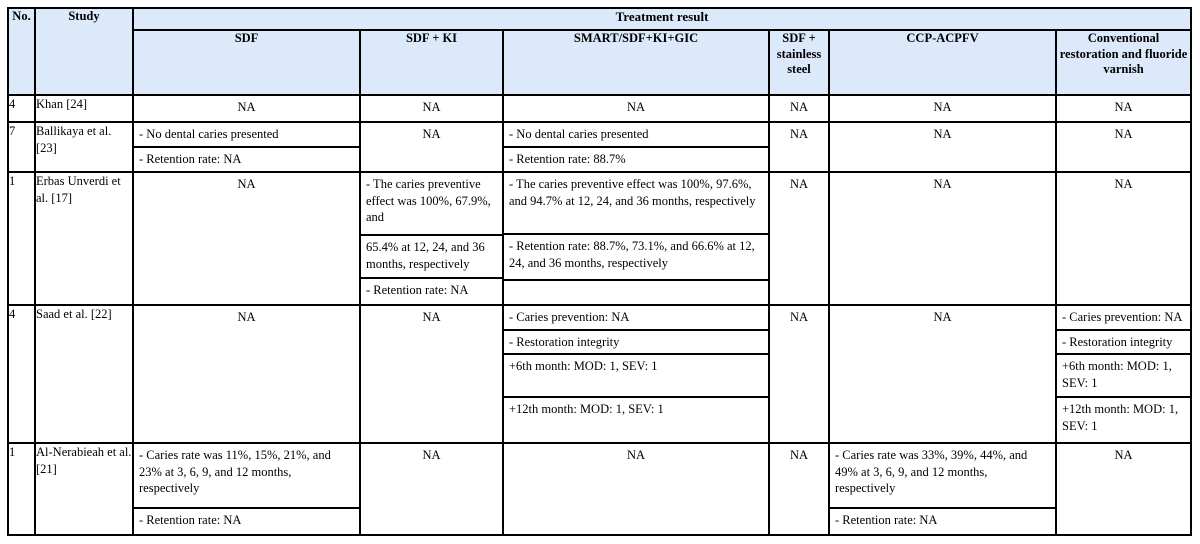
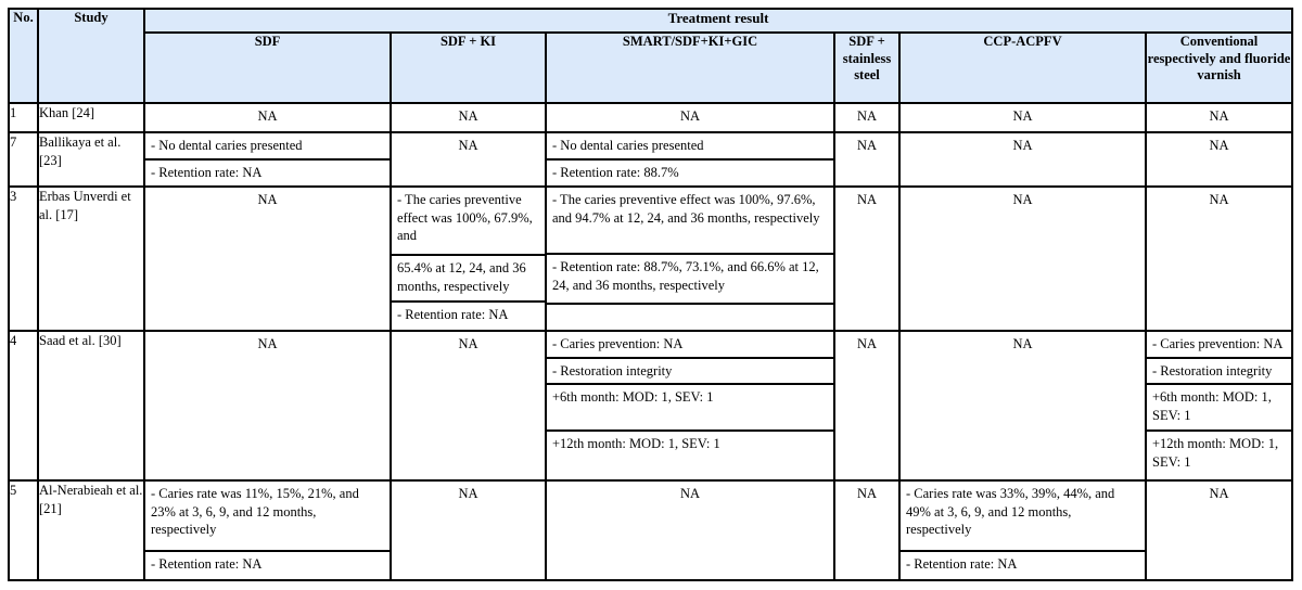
  No.	Study	Treatment result
- SDF	SDF + KI	SMART/SDF+KI+GIC	SDF + stainless steel	CCP-ACPFV	Conventional restoration and fluoride varnish
+ SDF	SDF + KI	SMART/SDF+KI+GIC	SDF + stainless steel	CCP-ACPFV	Conventional respectively and fluoride varnish
- 4	Khan [24]	NA	NA	NA	NA	NA	NA
+ 1	Khan [24]	NA	NA	NA	NA	NA	NA
  7	Ballikaya et al. [23]	- No dental caries presented - Retention rate: NA	NA	- No dental caries presented - Retention rate: 88.7%	NA	NA	NA
- 1	Erbas Unverdi et al. [17]	NA	- The caries preventive effect was 100%, 67.9%, and 65.4% at 12, 24, and 36 months, respectively - Retention rate: NA	- The caries preventive effect was 100%, 97.6%, and 94.7% at 12, 24, and 36 months, respectively - Retention rate: 88.7%, 73.1%, and 66.6% at 12, 24, and 36 months, respectively	NA	NA	NA
+ 3	Erbas Unverdi et al. [17]	NA	- The caries preventive effect was 100%, 67.9%, and 65.4% at 12, 24, and 36 months, respectively - Retention rate: NA	- The caries preventive effect was 100%, 97.6%, and 94.7% at 12, 24, and 36 months, respectively - Retention rate: 88.7%, 73.1%, and 66.6% at 12, 24, and 36 months, respectively	NA	NA	NA
- 4	Saad et al. [22]	NA	NA	- Caries prevention: NA - Restoration integrity +6th month: MOD: 1, SEV: 1 +12th month: MOD: 1, SEV: 1	NA	NA	- Caries prevention: NA - Restoration integrity +6th month: MOD: 1, SEV: 1 +12th month: MOD: 1, SEV: 1
+ 4	Saad et al. [30]	NA	NA	- Caries prevention: NA - Restoration integrity +6th month: MOD: 1, SEV: 1 +12th month: MOD: 1, SEV: 1	NA	NA	- Caries prevention: NA - Restoration integrity +6th month: MOD: 1, SEV: 1 +12th month: MOD: 1, SEV: 1
- 1	Al-Nerabieah et al. [21]	- Caries rate was 11%, 15%, 21%, and 23% at 3, 6, 9, and 12 months, respectively - Retention rate: NA	NA	NA	NA	- Caries rate was 33%, 39%, 44%, and 49% at 3, 6, 9, and 12 months, respectively - Retention rate: NA	NA
+ 5	Al-Nerabieah et al. [21]	- Caries rate was 11%, 15%, 21%, and 23% at 3, 6, 9, and 12 months, respectively - Retention rate: NA	NA	NA	NA	- Caries rate was 33%, 39%, 44%, and 49% at 3, 6, 9, and 12 months, respectively - Retention rate: NA	NA
